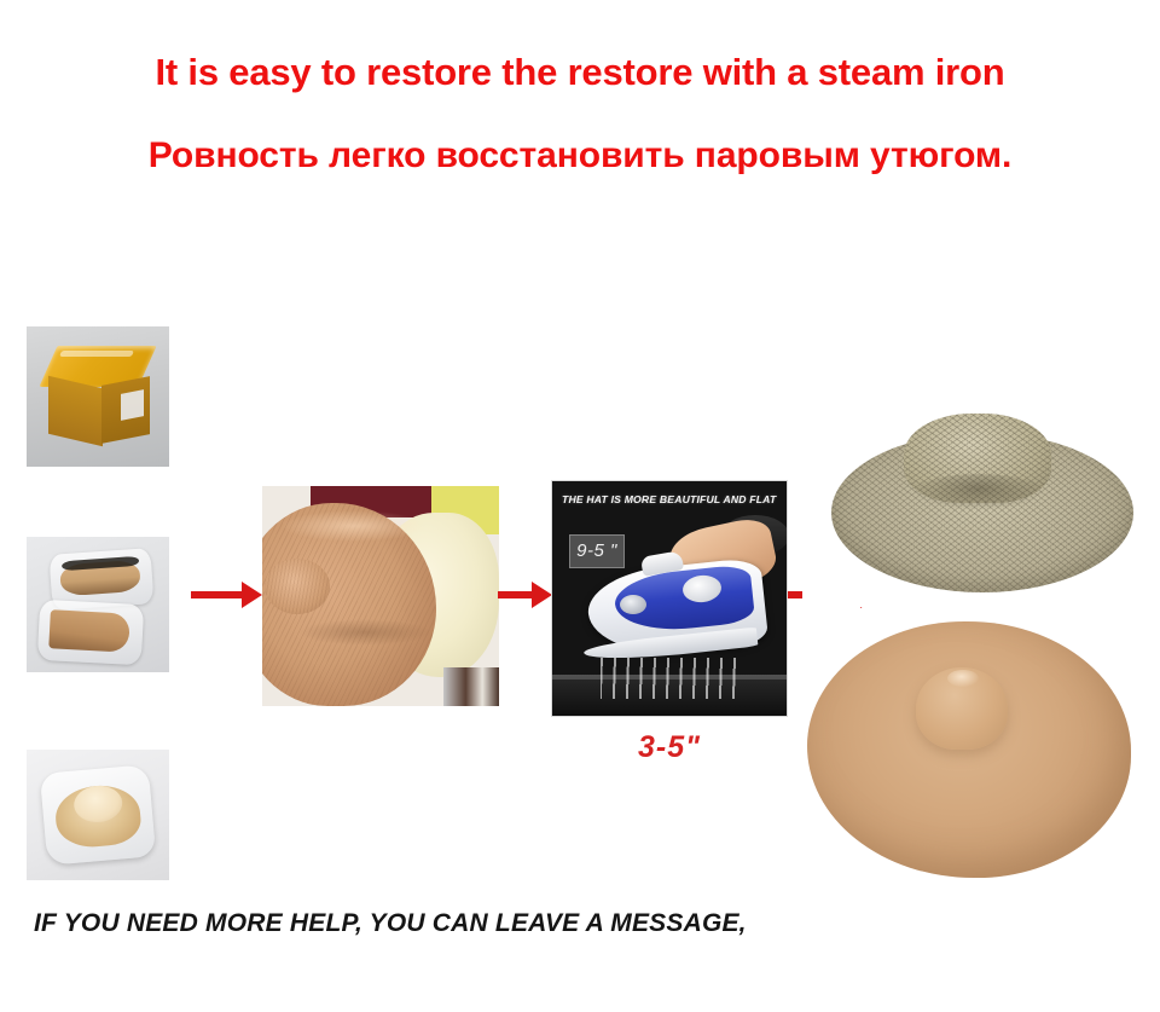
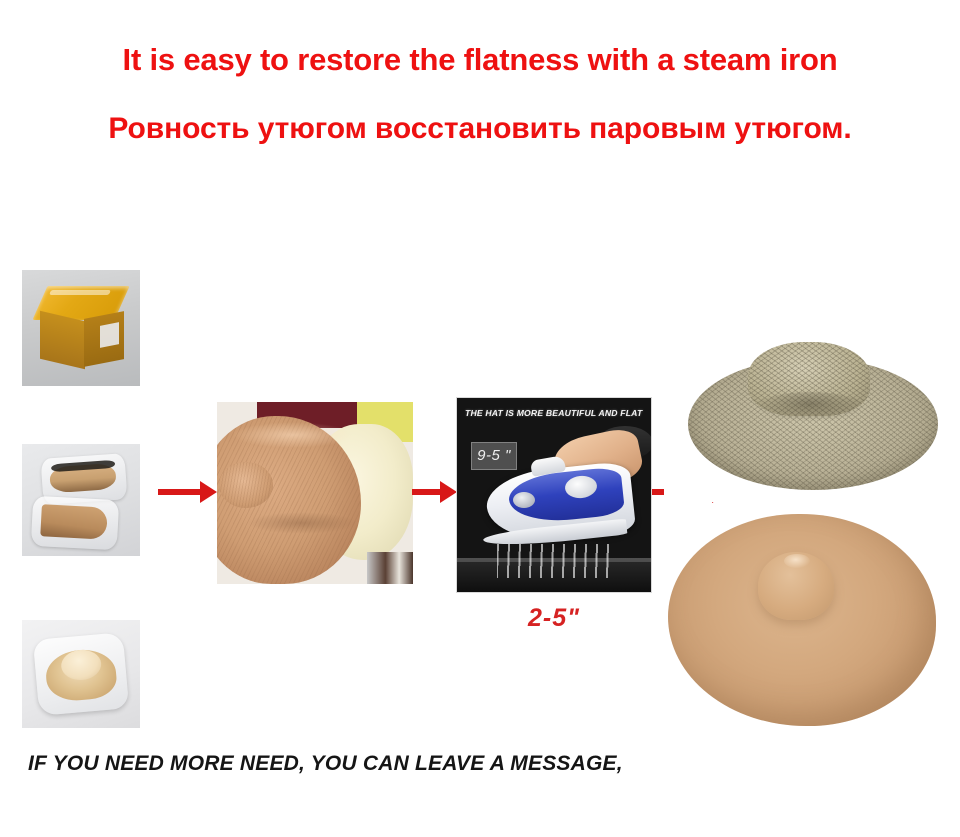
- It is easy to restore the restore with a steam iron
+ It is easy to restore the flatness with a steam iron
- Ровность легко восстановить паровым утюгом.
+ Ровность утюгом восстановить паровым утюгом.
  THE HAT IS MORE BEAUTIFUL AND FLAT
  9-5 "
- 3-5"
+ 2-5"
- IF YOU NEED MORE HELP, YOU CAN LEAVE A MESSAGE,
+ IF YOU NEED MORE NEED, YOU CAN LEAVE A MESSAGE,
